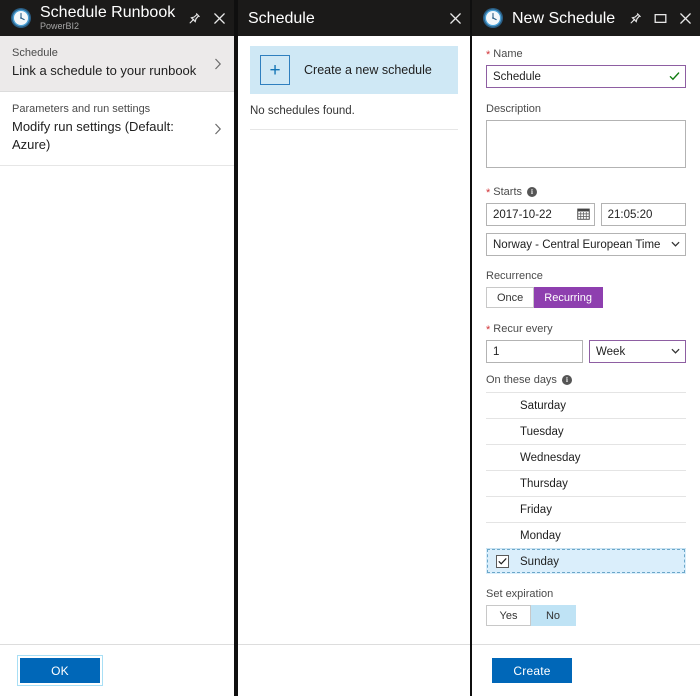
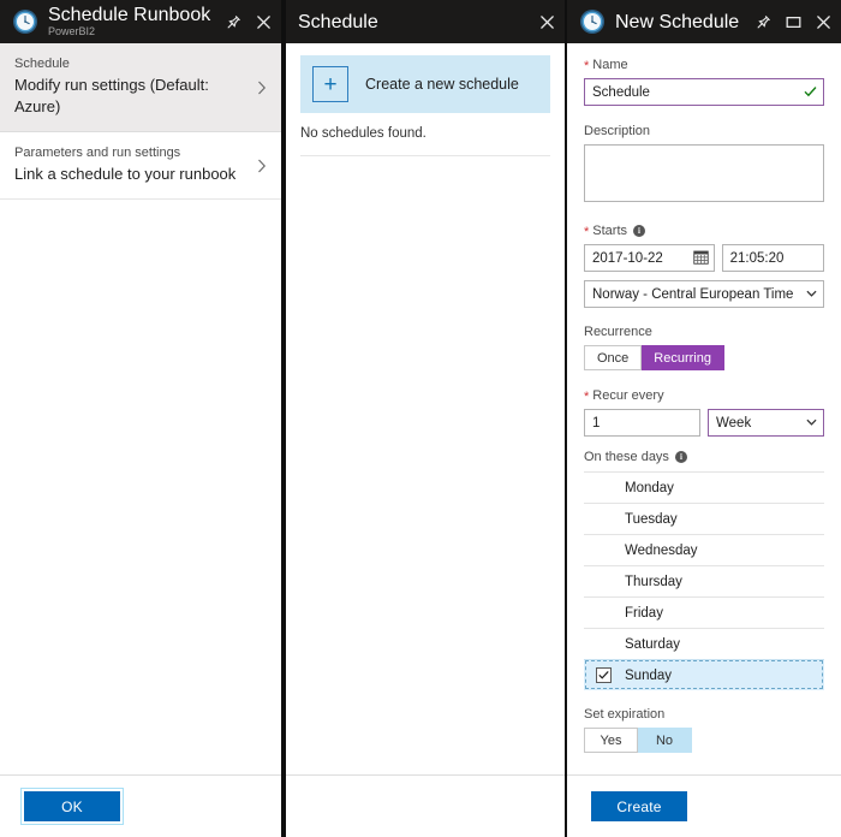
  Schedule Runbook
  PowerBI2
  Schedule
- Link a schedule to your runbook
+ Modify run settings (Default: Azure)
  Parameters and run settings
- Modify run settings (Default: Azure)
+ Link a schedule to your runbook
  OK
  Schedule
  +
  Create a new schedule
  No schedules found.
  New Schedule
  *
  Name
  Schedule
  Description
  *
  Starts
  i
  2017-10-22
  21:05:20
  Norway - Central European Time
  Recurrence
  Once
  Recurring
  *
  Recur every
  1
  Week
  On these days
  i
- Saturday
+ Monday
  Tuesday
  Wednesday
  Thursday
  Friday
- Monday
+ Saturday
  Sunday
  Set expiration
  Yes
  No
  Create
